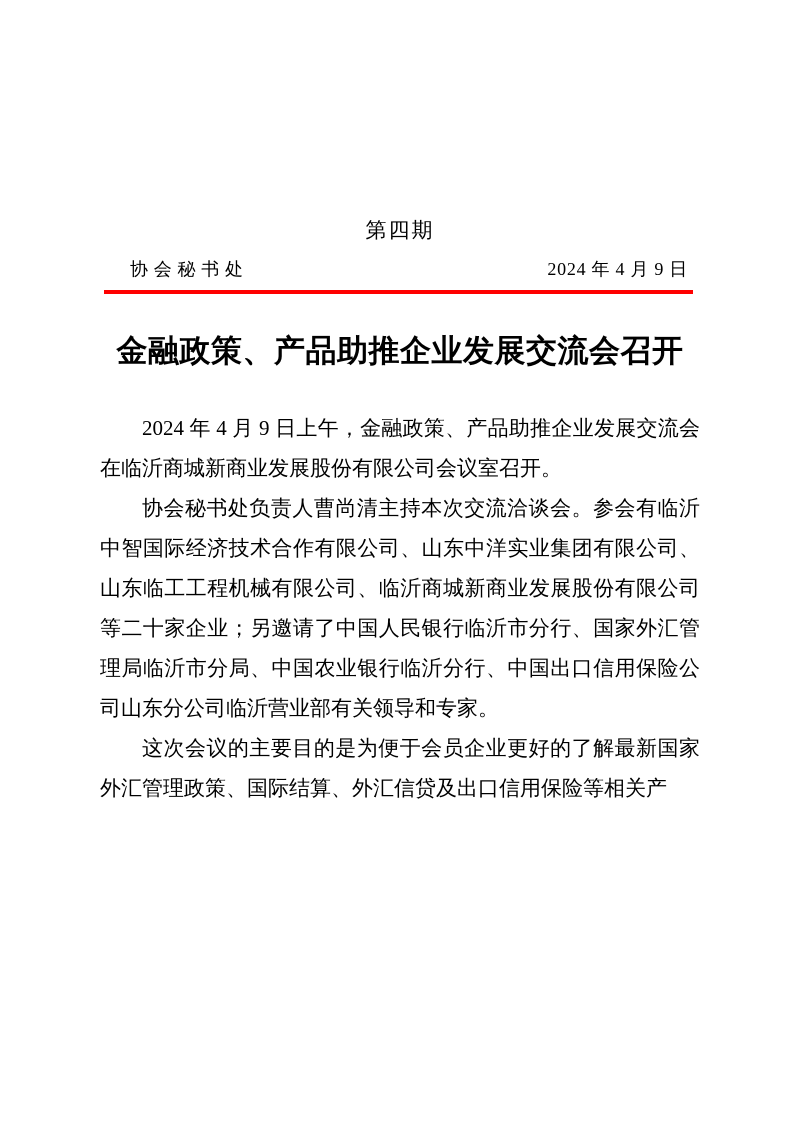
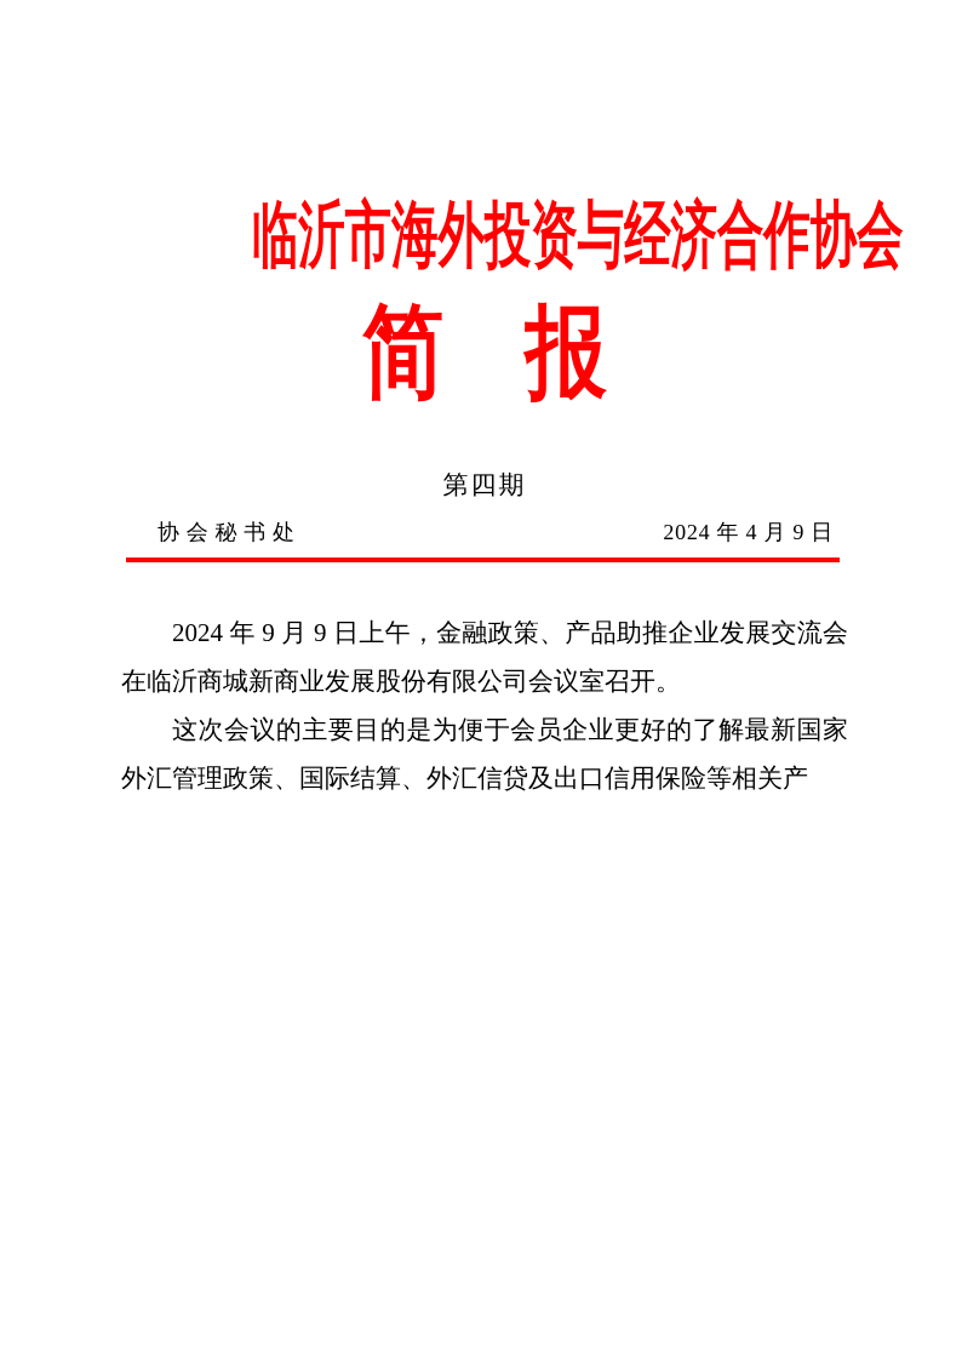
+ 临沂市海外投资与经济合作协会
+ 简 报
  第四期
  协会秘书处
  2024 年 4 月 9 日
- 金融政策、产品助推企业发展交流会召开
- 2024 年 4 月 9 日上午，金融政策、产品助推企业发展交流会在临沂商城新商业发展股份有限公司会议室召开。
+ 2024 年 9 月 9 日上午，金融政策、产品助推企业发展交流会在临沂商城新商业发展股份有限公司会议室召开。
- 协会秘书处负责人曹尚清主持本次交流洽谈会。参会有临沂中智国际经济技术合作有限公司、山东中洋实业集团有限公司、山东临工工程机械有限公司、临沂商城新商业发展股份有限公司等二十家企业；另邀请了中国人民银行临沂市分行、国家外汇管理局临沂市分局、中国农业银行临沂分行、中国出口信用保险公司山东分公司临沂营业部有关领导和专家。
  这次会议的主要目的是为便于会员企业更好的了解最新国家外汇管理政策、国际结算、外汇信贷及出口信用保险等相关产
